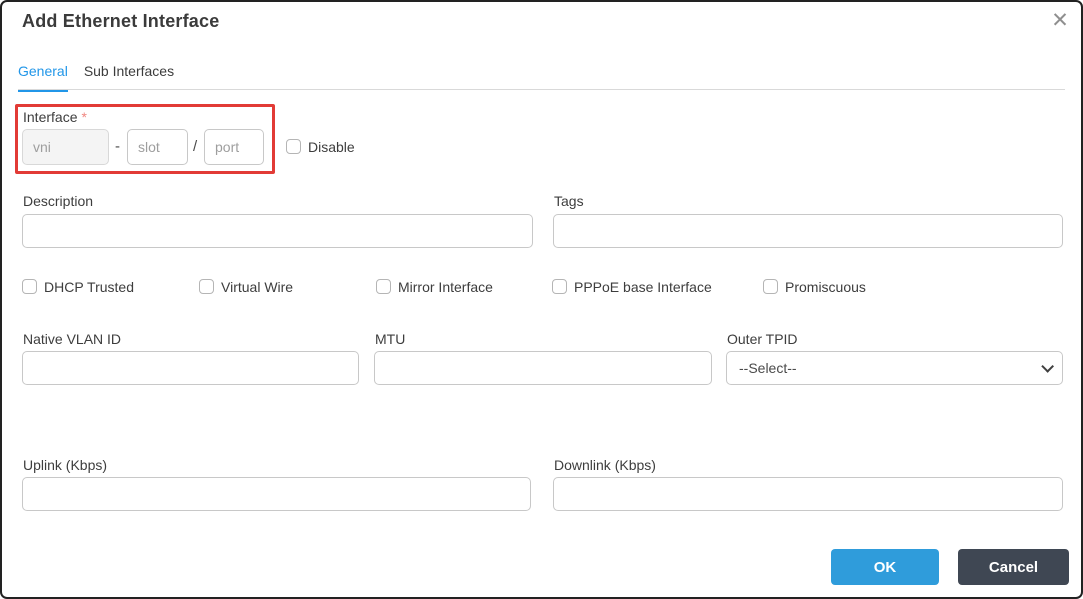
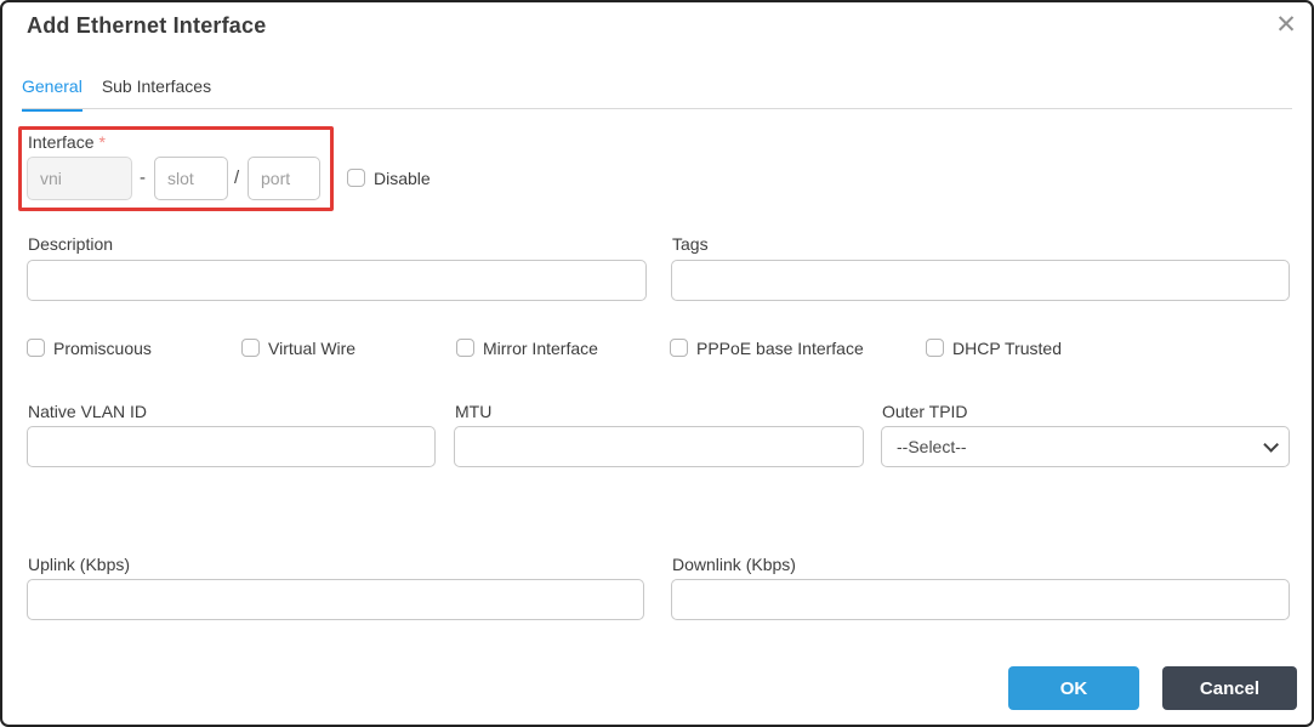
  Add Ethernet Interface
  ✕
  General
  Sub Interfaces
  Interface *
  vni
  -
  slot
  /
  port
  Disable
  Description
  Tags
- DHCP Trusted
+ Promiscuous
  Virtual Wire
  Mirror Interface
  PPPoE base Interface
- Promiscuous
+ DHCP Trusted
  Native VLAN ID
  MTU
  Outer TPID
  --Select--
  Uplink (Kbps)
  Downlink (Kbps)
  OK
  Cancel
